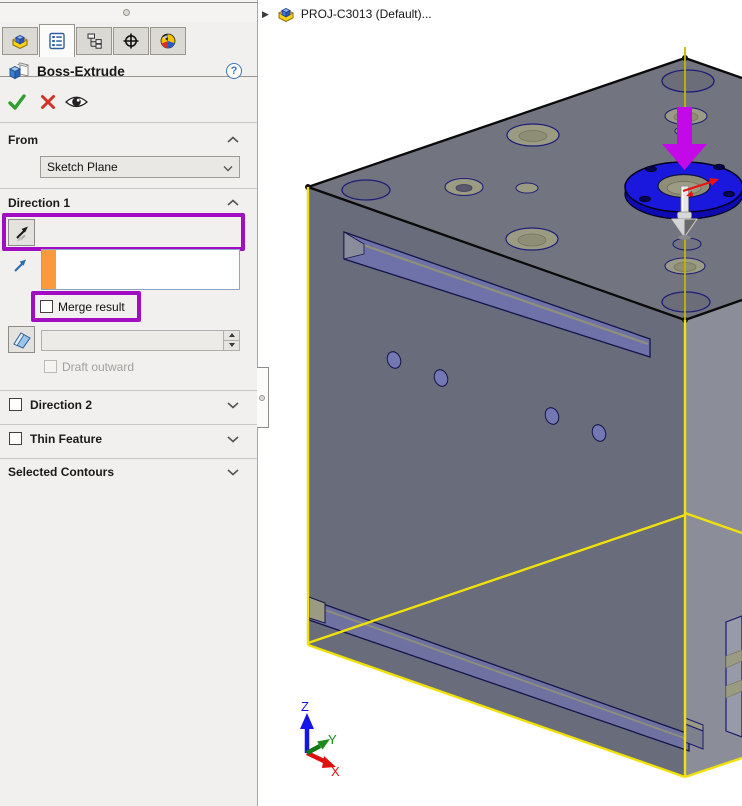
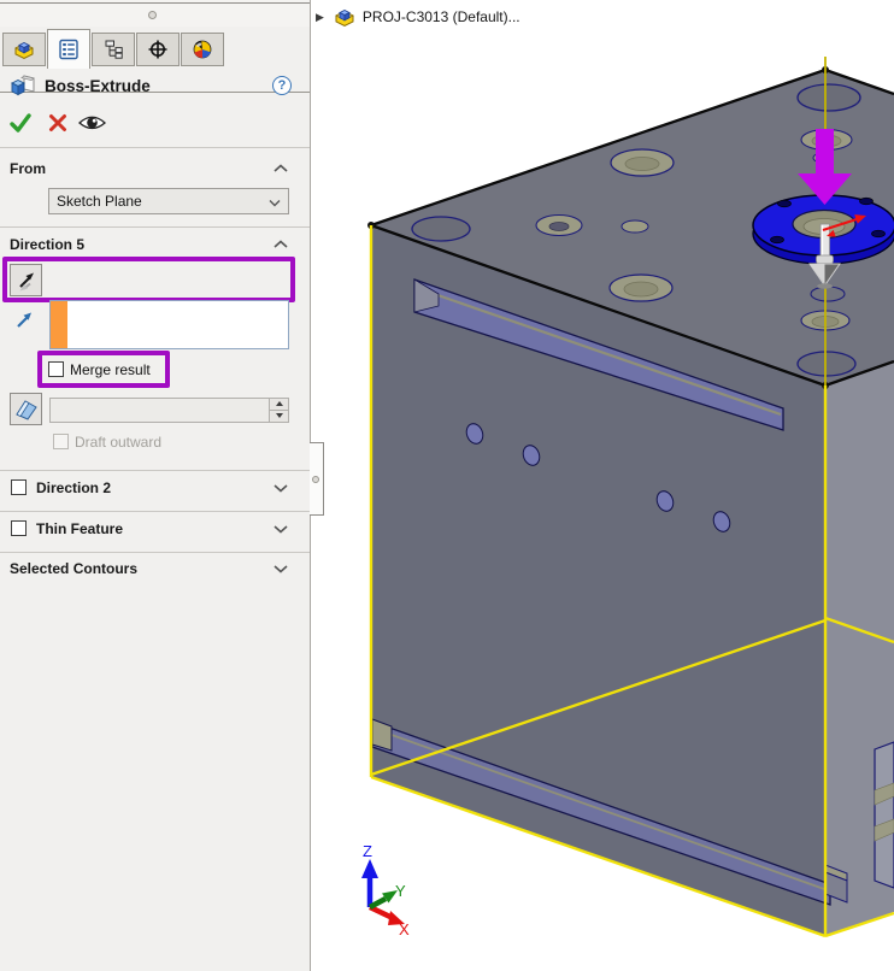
  Boss-Extrude
  ?
  From
  Sketch Plane
- Direction 1
+ Direction 5
  Merge result
  Draft outward
  Direction 2
  Thin Feature
  Selected Contours
  ▶
  PROJ-C3013 (Default)...
  Z
  X
  Y
